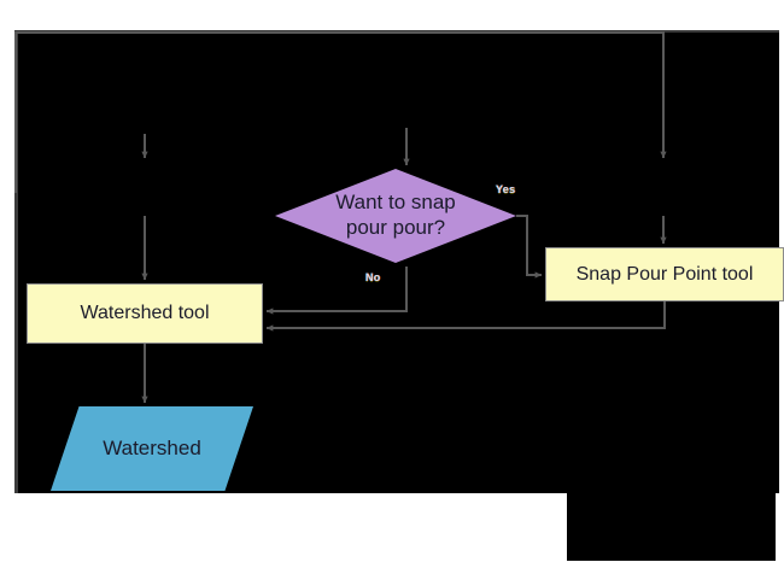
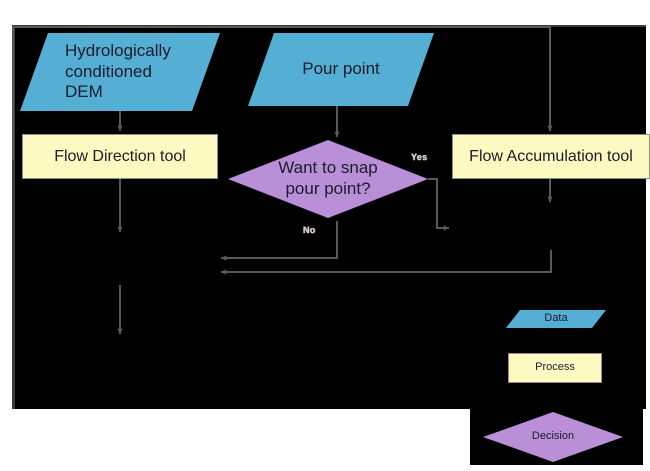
+ Hydrologically conditioned DEM
+ Pour point
+ Flow Direction tool
+ Flow Accumulation tool
- Want to snap pour pour?
+ Want to snap pour point?
- Snap Pour Point tool
- Watershed tool
- Watershed
  Yes
  No
+ Data
+ Process
+ Decision
